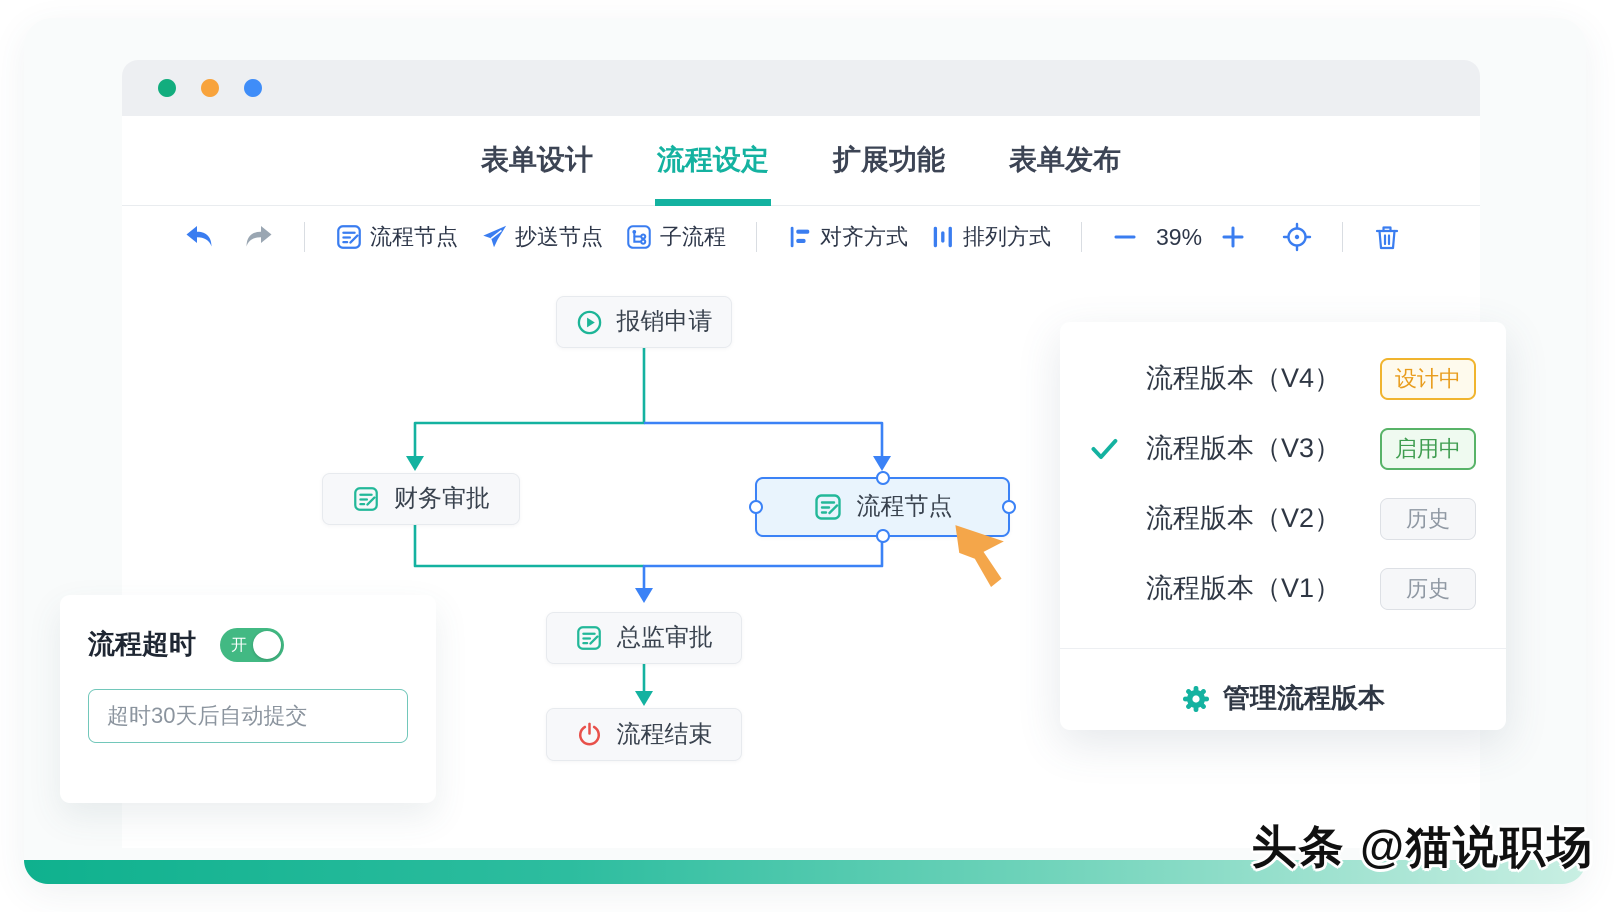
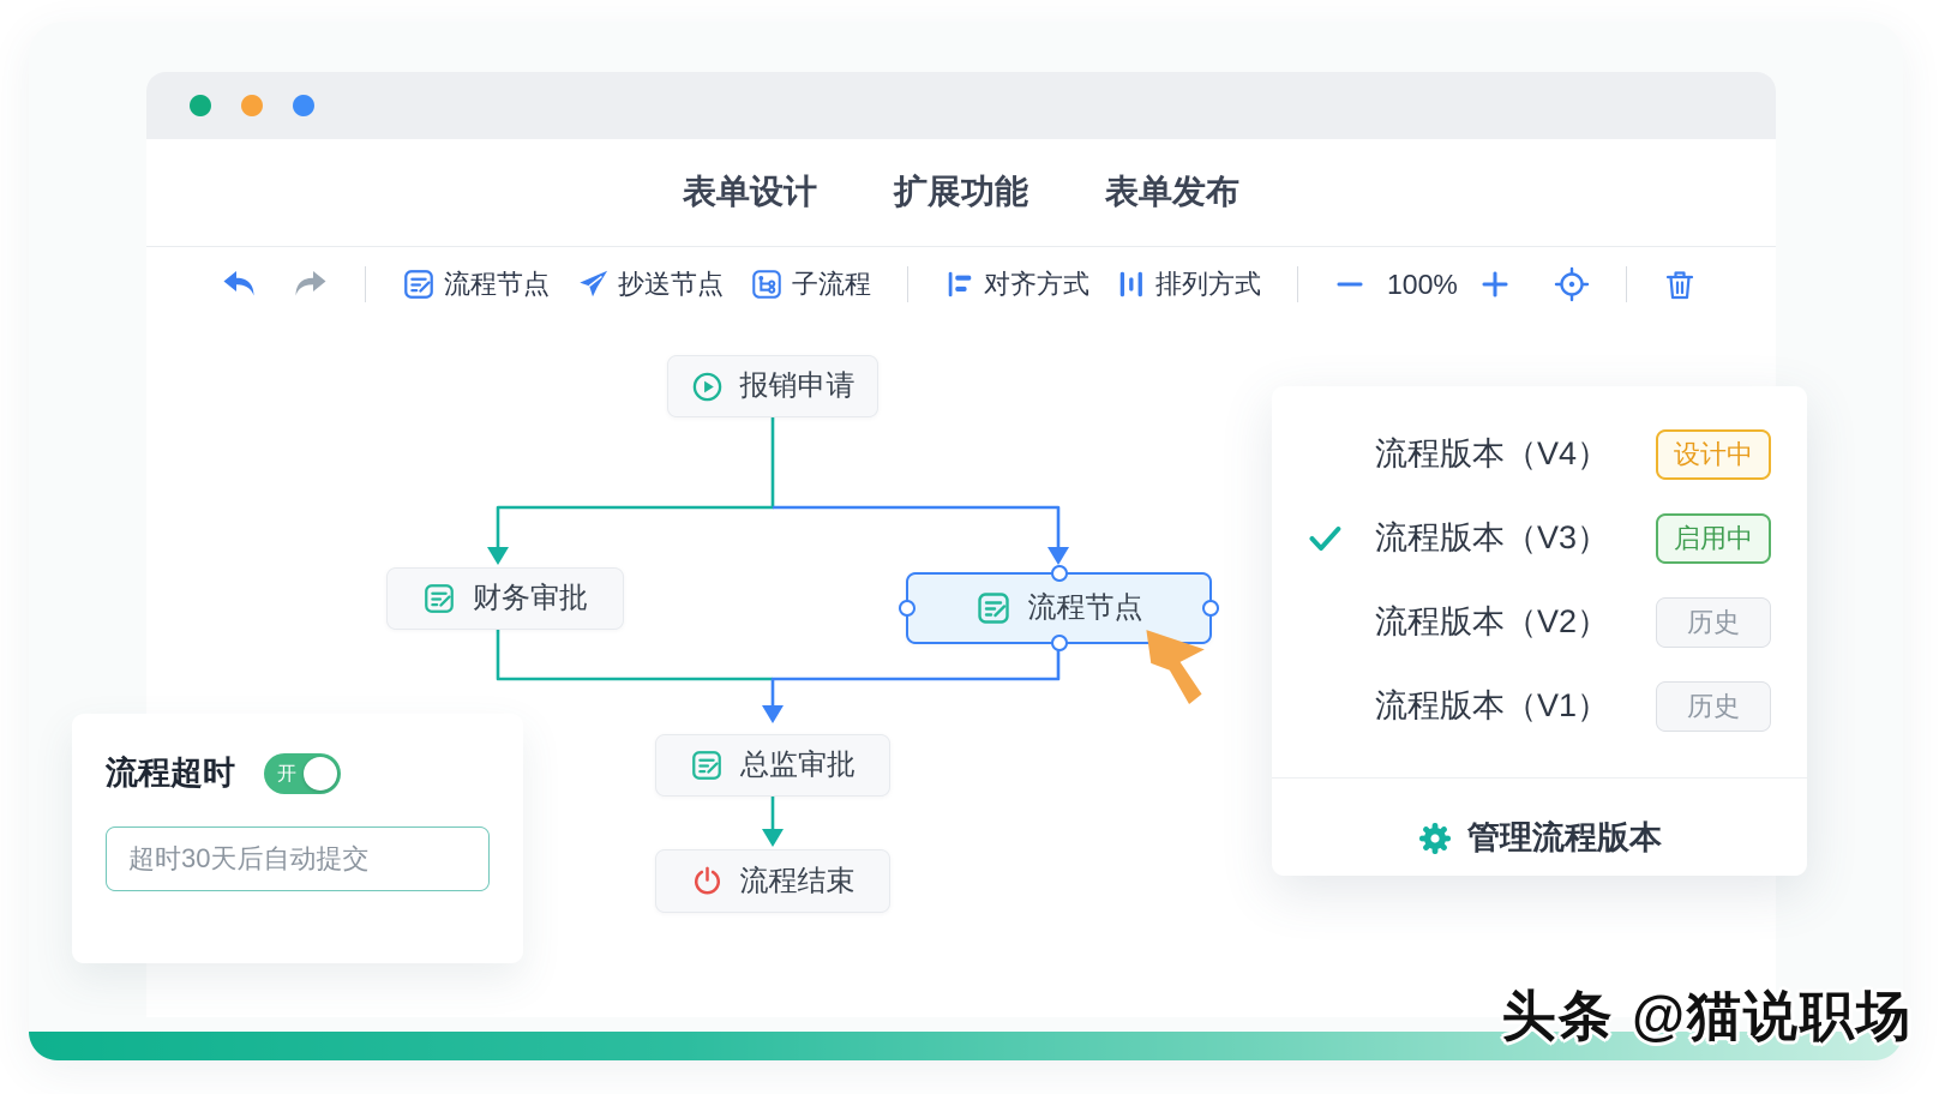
  表单设计
- 流程设定
  扩展功能
  表单发布
  流程节点
  抄送节点
  子流程
  对齐方式
  排列方式
- 39%
+ 100%
  报销申请
  财务审批
  流程节点
  总监审批
  流程结束
  流程版本（V4）
  设计中
  流程版本（V3）
  启用中
  流程版本（V2）
  历史
  流程版本（V1）
  历史
  管理流程版本
  流程超时
  开
  超时30天后自动提交
  头条 @猫说职场
